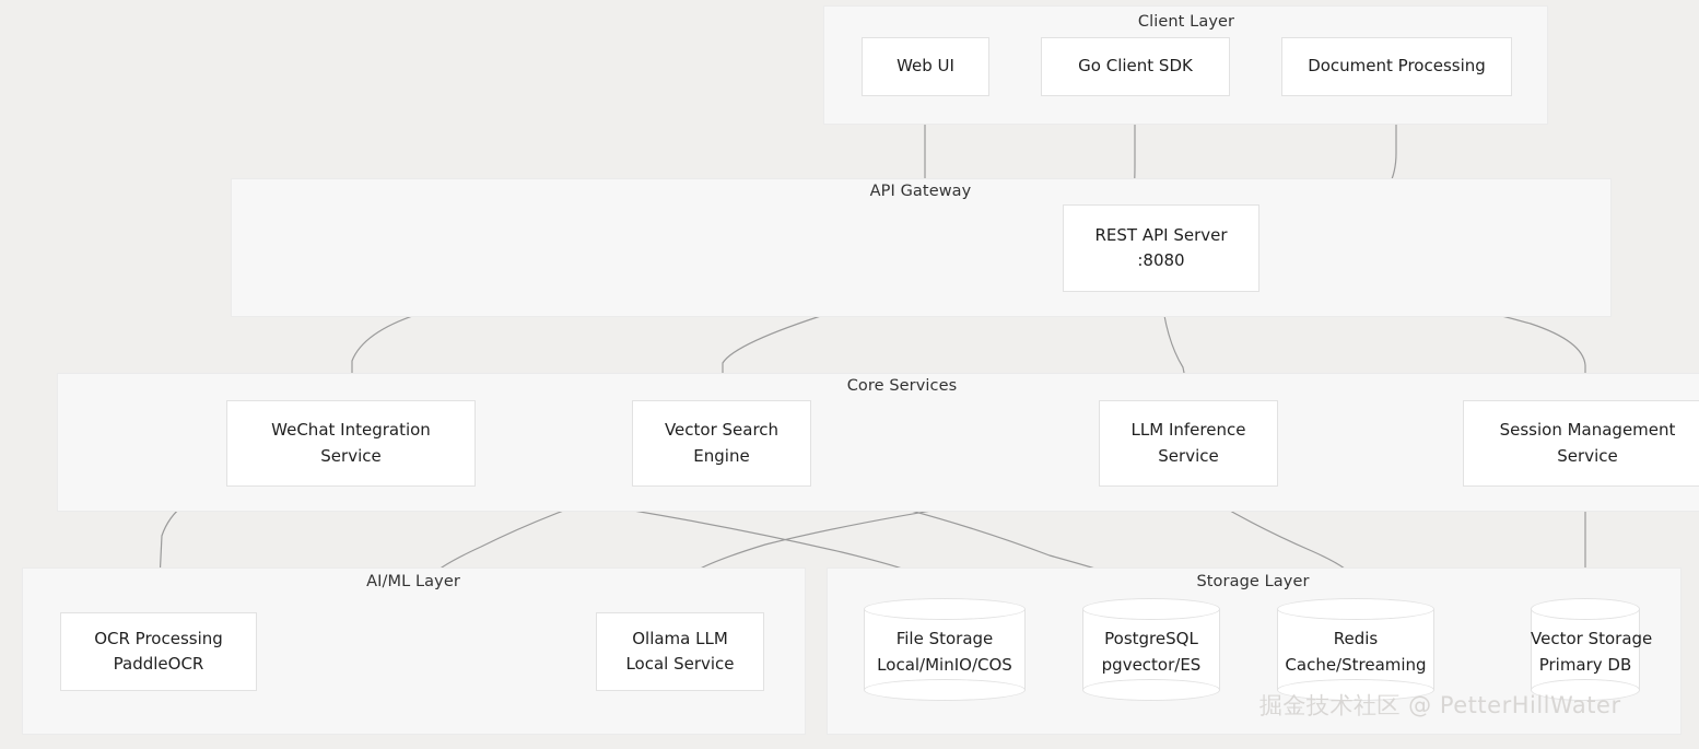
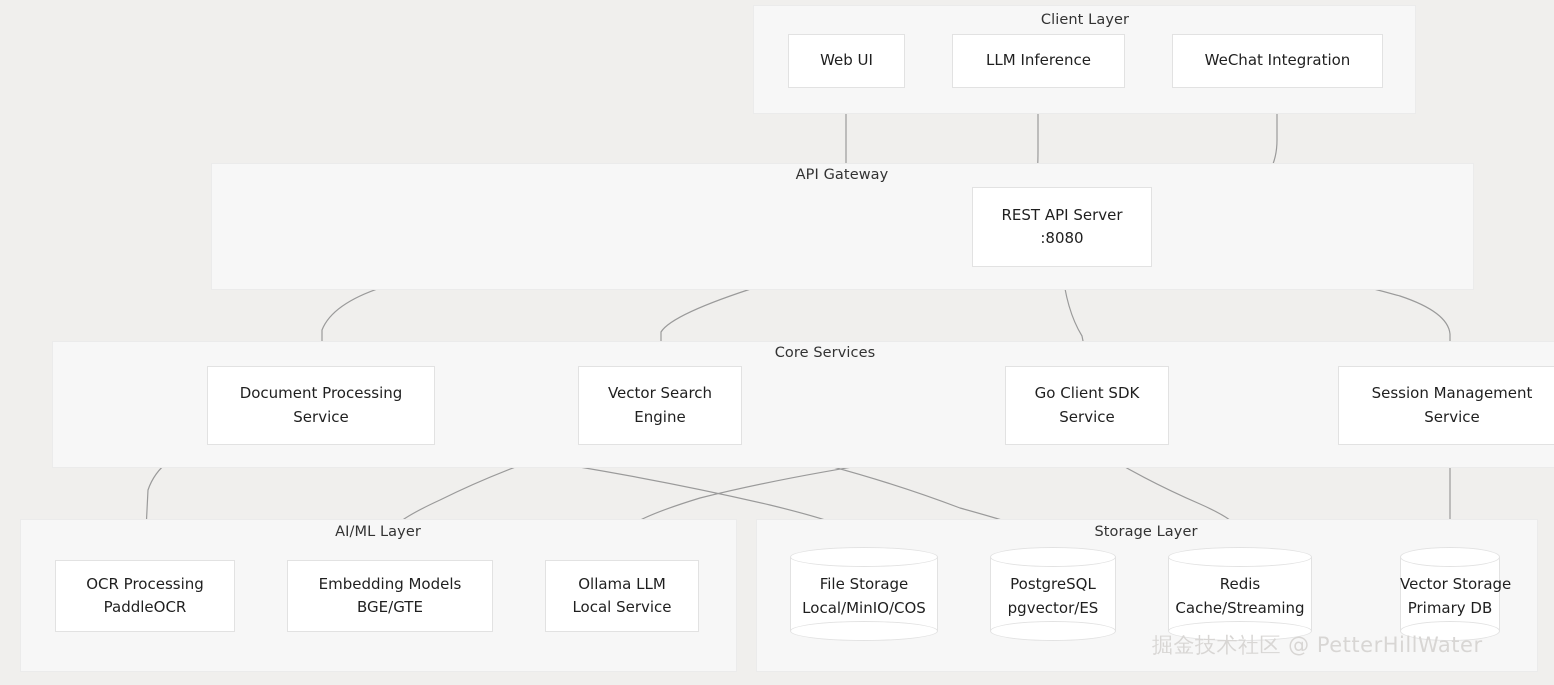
  Client Layer
  API Gateway
  Core Services
  AI/ML Layer
  Storage Layer
  Web UI
- Go Client SDK
+ LLM Inference
- Document Processing
+ WeChat Integration
  REST API Server
  :8080
- WeChat Integration
+ Document Processing
  Service
  Vector Search
  Engine
- LLM Inference
+ Go Client SDK
  Service
  Session Management
  Service
  OCR Processing
  PaddleOCR
+ Embedding Models
+ BGE/GTE
  Ollama LLM
  Local Service
  File Storage
  Local/MinIO/COS
  PostgreSQL
  pgvector/ES
  Redis
  Cache/Streaming
  Vector Storage
  Primary DB
  掘金技术社区 @ PetterHillWater
